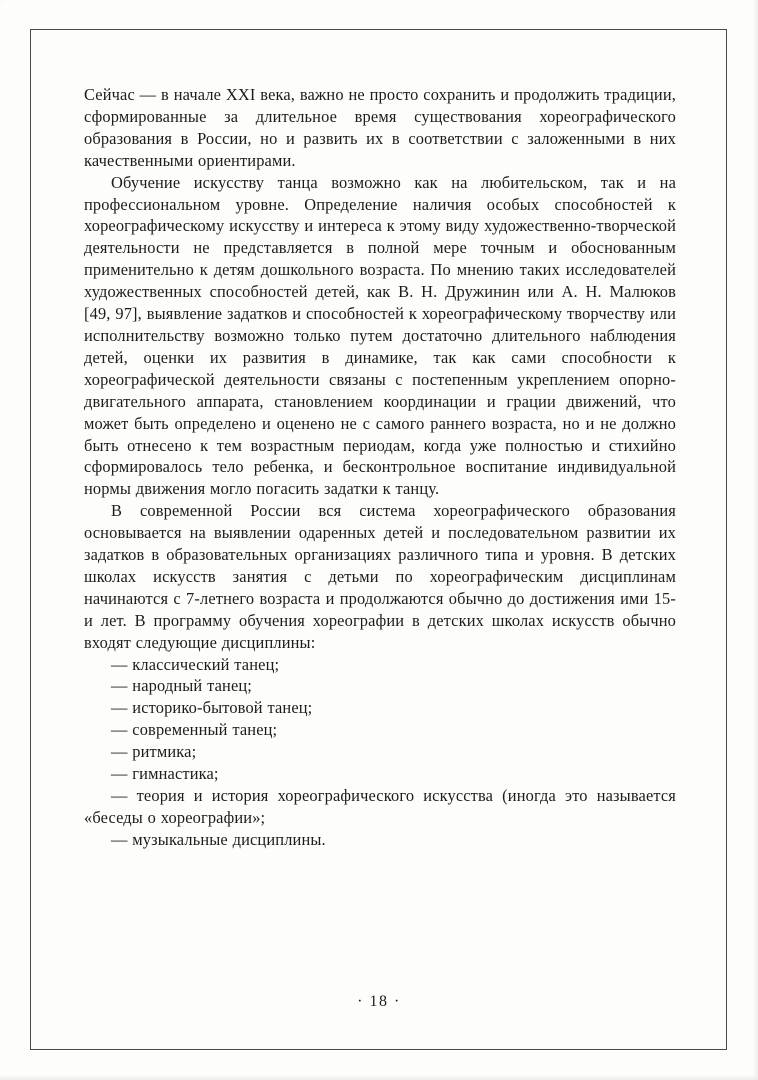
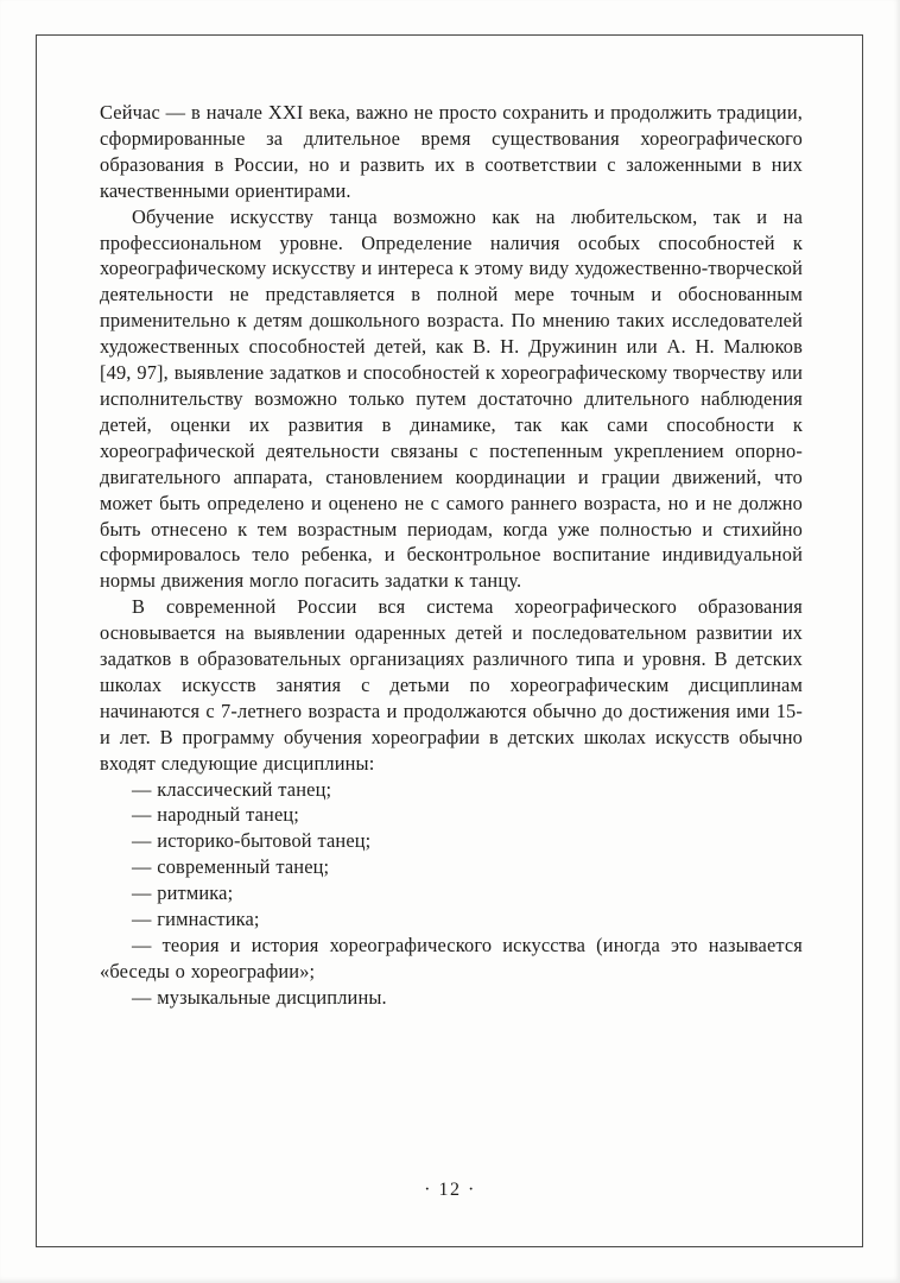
  Сейчас — в начале XXI века, важно не просто сохранить и продолжить традиции, сформированные за длительное время существования хореографического образования в России, но и развить их в соответствии с заложенными в них качественными ориентирами.
  Обучение искусству танца возможно как на любительском, так и на профессиональном уровне. Определение наличия особых способностей к хореографическому искусству и интереса к этому виду художественно-творческой деятельности не представляется в полной мере точным и обоснованным применительно к детям дошкольного возраста. По мнению таких исследователей художественных способностей детей, как В. Н. Дружинин или А. Н. Малюков [49, 97], выявление задатков и способностей к хореографическому творчеству или исполнительству возможно только путем достаточно длительного наблюдения детей, оценки их развития в динамике, так как сами способности к хореографической деятельности связаны с постепенным укреплением опорно-двигательного аппарата, становлением координации и грации движений, что может быть определено и оценено не с самого раннего возраста, но и не должно быть отнесено к тем возрастным периодам, когда уже полностью и стихийно сформировалось тело ребенка, и бесконтрольное воспитание индивидуальной нормы движения могло погасить задатки к танцу.
  В современной России вся система хореографического образования основывается на выявлении одаренных детей и последовательном развитии их задатков в образовательных организациях различного типа и уровня. В детских школах искусств занятия с детьми по хореографическим дисциплинам начинаются с 7-летнего возраста и продолжаются обычно до достижения ими 15-и лет. В программу обучения хореографии в детских школах искусств обычно входят следующие дисциплины:
  — классический танец;
  — народный танец;
  — историко-бытовой танец;
  — современный танец;
  — ритмика;
  — гимнастика;
  — теория и история хореографического искусства (иногда это называется «беседы о хореографии»;
  — музыкальные дисциплины.
- · 18 ·
+ · 12 ·
